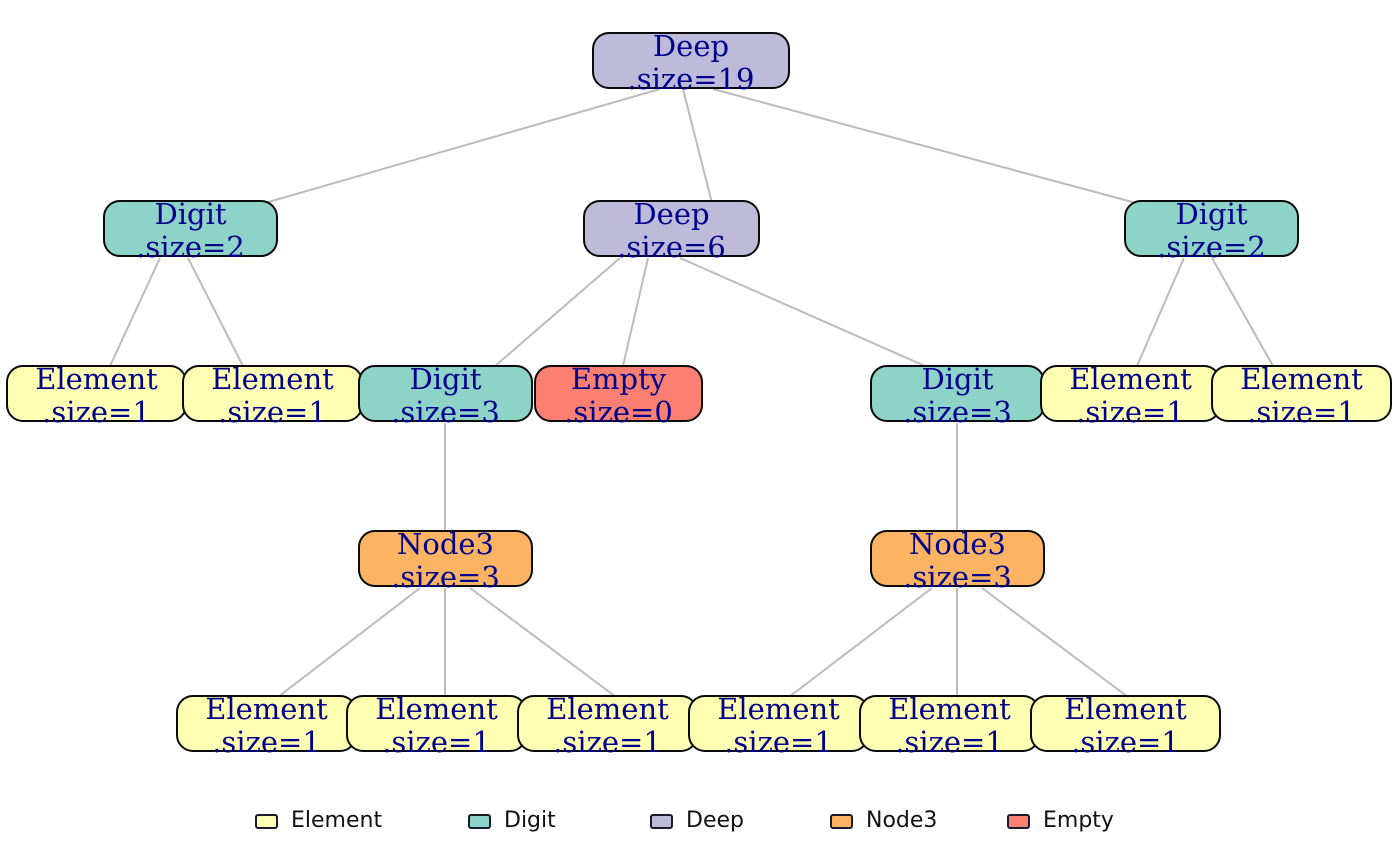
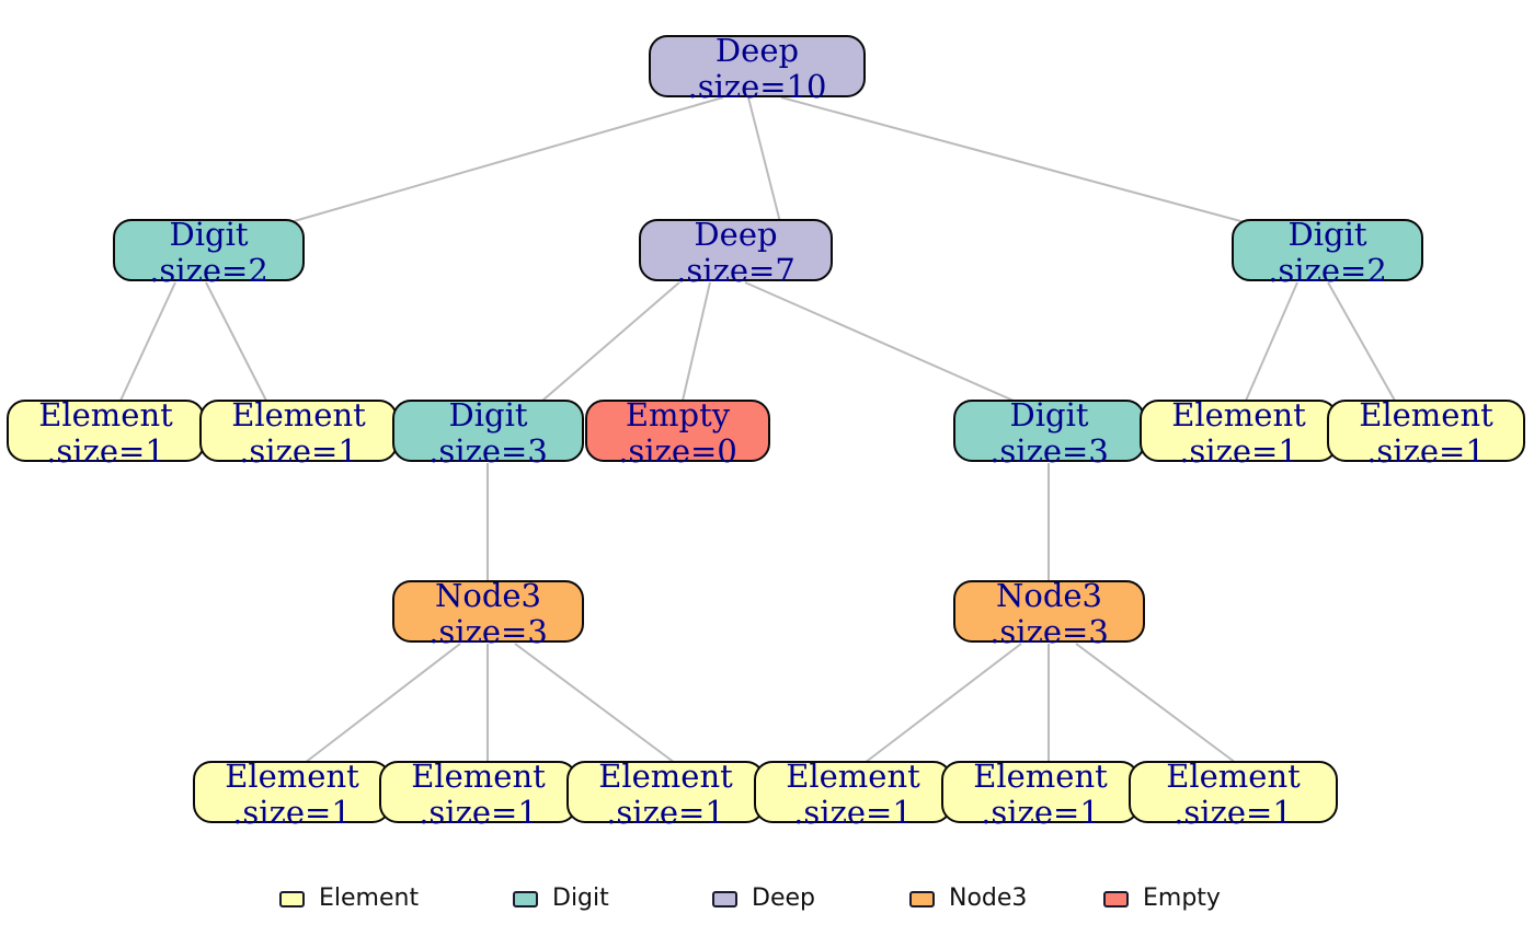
  Deep
- .size=19
+ .size=10
  Digit
  .size=2
  Deep
- .size=6
+ .size=7
  Digit
  .size=2
  Element
  .size=1
  Element
  .size=1
  Digit
  .size=3
  Empty
  .size=0
  Digit
  .size=3
  Element
  .size=1
  Element
  .size=1
  Node3
  .size=3
  Node3
  .size=3
  Element
  .size=1
  Element
  .size=1
  Element
  .size=1
  Element
  .size=1
  Element
  .size=1
  Element
  .size=1
  Element
  Digit
  Deep
  Node3
  Empty
